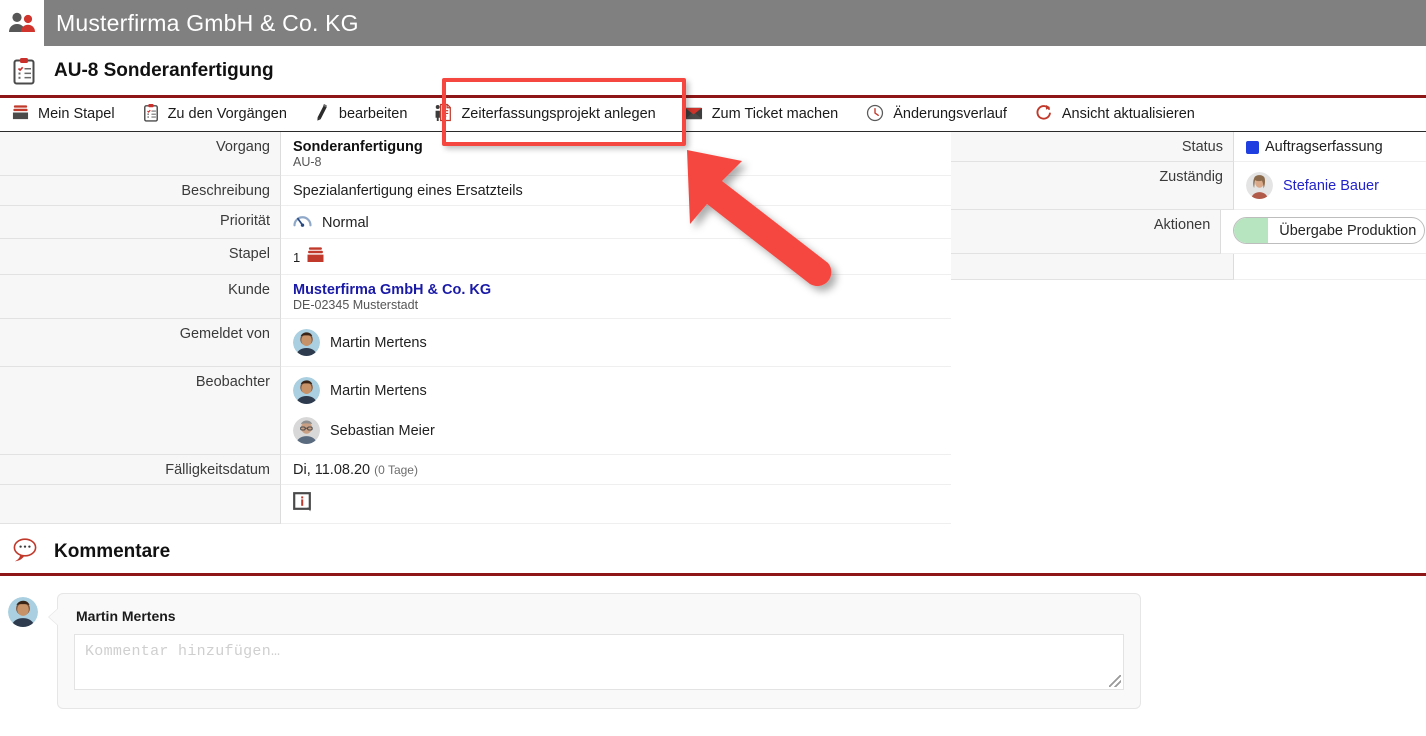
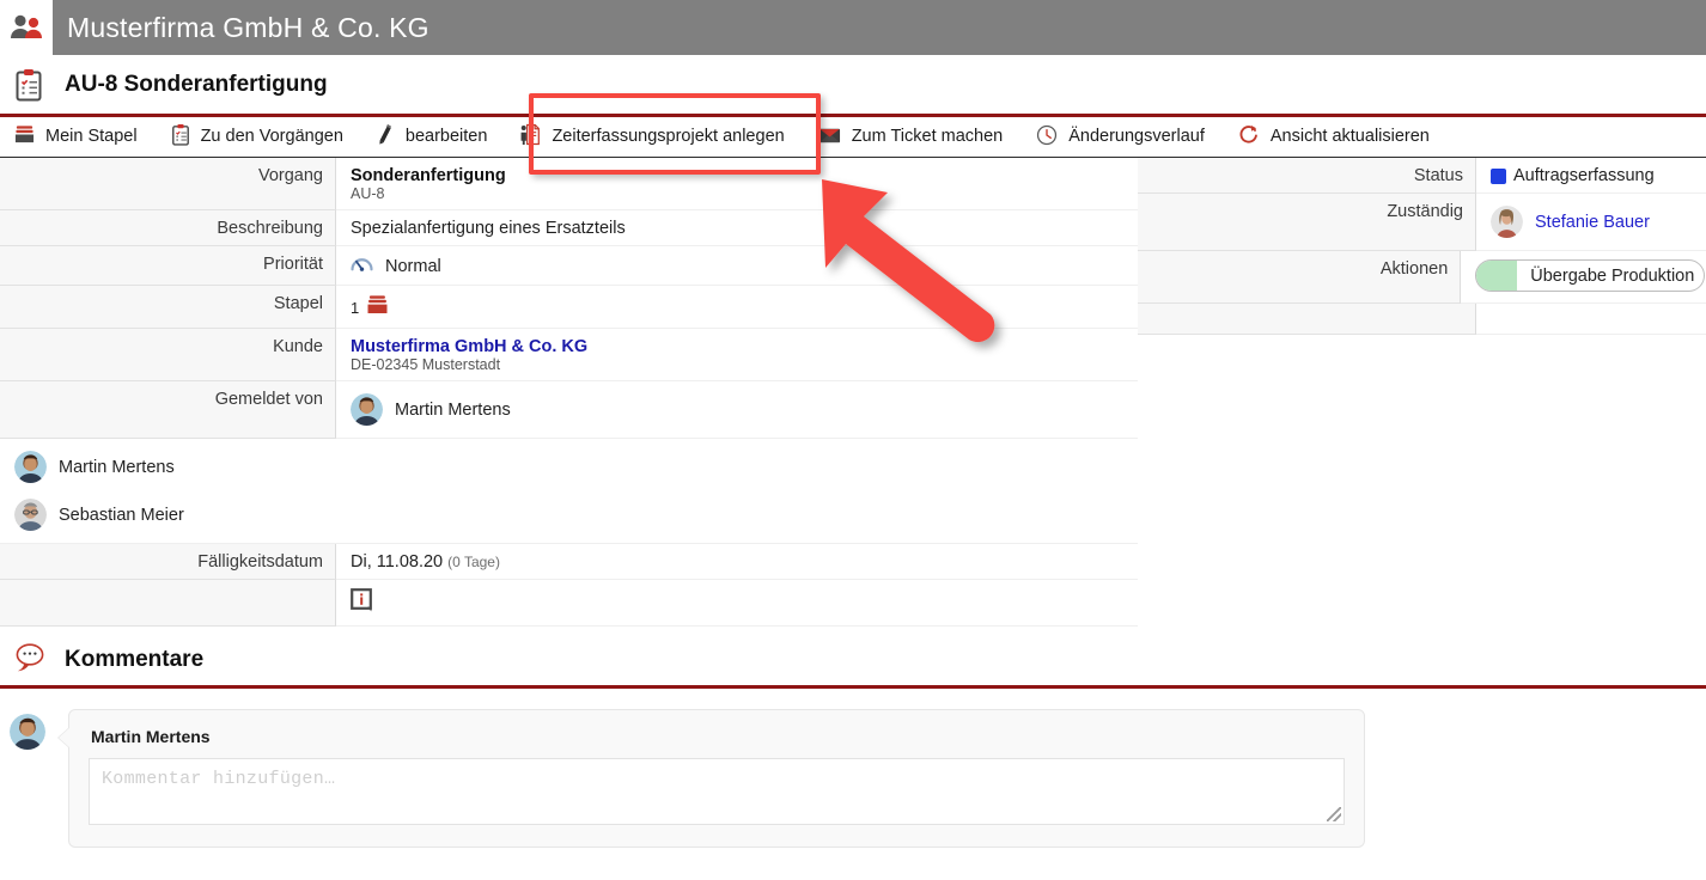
  Musterfirma GmbH & Co. KG
  AU-8 Sonderanfertigung
  Mein Stapel
  Zu den Vorgängen
  bearbeiten
  Zeiterfassungsprojekt anlegen
  Zum Ticket machen
  Änderungsverlauf
  Ansicht aktualisieren
  Vorgang
  Sonderanfertigung
  AU-8
  Beschreibung
  Spezialanfertigung eines Ersatzteils
  Priorität
  Normal
  Stapel
  1
  Kunde
  Musterfirma GmbH & Co. KG
  DE-02345 Musterstadt
  Gemeldet von
  Martin Mertens
- Beobachter
  Martin Mertens
  Sebastian Meier
  Fälligkeitsdatum
  Di, 11.08.20 (0 Tage)
  Status
  Auftragserfassung
  Zuständig
  Stefanie Bauer
  Aktionen
  Übergabe Produktion
  Kommentare
  Martin Mertens
  Kommentar hinzufügen…
